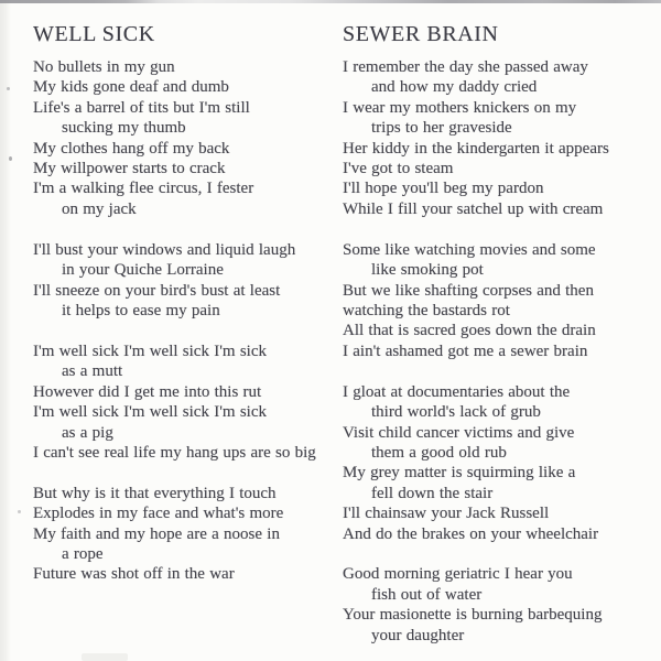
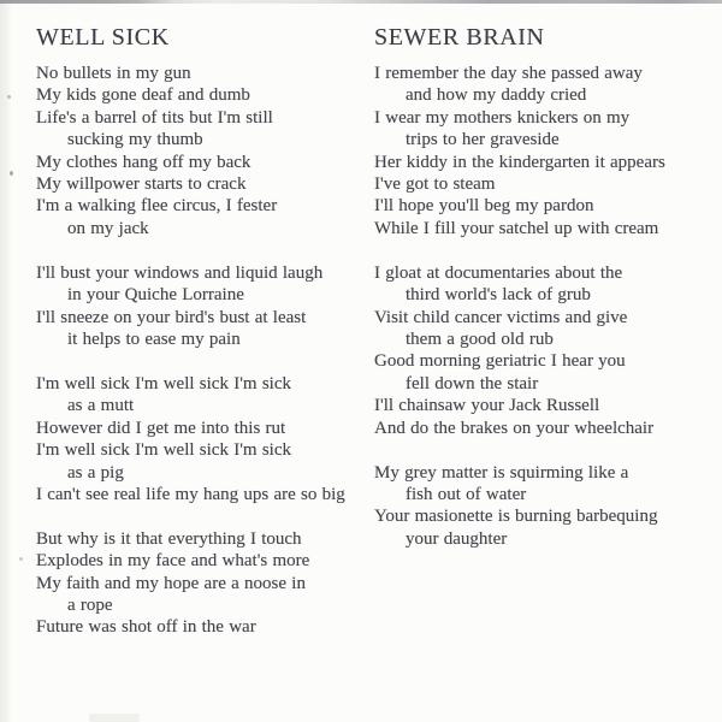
  WELL SICK
  No bullets in my gun
  My kids gone deaf and dumb
  Life's a barrel of tits but I'm still
  sucking my thumb
  My clothes hang off my back
  My willpower starts to crack
  I'm a walking flee circus, I fester
  on my jack
  I'll bust your windows and liquid laugh
  in your Quiche Lorraine
  I'll sneeze on your bird's bust at least
  it helps to ease my pain
  I'm well sick I'm well sick I'm sick
  as a mutt
  However did I get me into this rut
  I'm well sick I'm well sick I'm sick
  as a pig
  I can't see real life my hang ups are so big
  But why is it that everything I touch
  Explodes in my face and what's more
  My faith and my hope are a noose in
  a rope
  Future was shot off in the war
  SEWER BRAIN
  I remember the day she passed away
  and how my daddy cried
  I wear my mothers knickers on my
  trips to her graveside
  Her kiddy in the kindergarten it appears
  I've got to steam
  I'll hope you'll beg my pardon
  While I fill your satchel up with cream
- Some like watching movies and some
- like smoking pot
- But we like shafting corpses and then
- watching the bastards rot
- All that is sacred goes down the drain
- I ain't ashamed got me a sewer brain
  I gloat at documentaries about the
  third world's lack of grub
  Visit child cancer victims and give
  them a good old rub
- My grey matter is squirming like a
+ Good morning geriatric I hear you
  fell down the stair
  I'll chainsaw your Jack Russell
  And do the brakes on your wheelchair
- Good morning geriatric I hear you
+ My grey matter is squirming like a
  fish out of water
  Your masionette is burning barbequing
  your daughter
